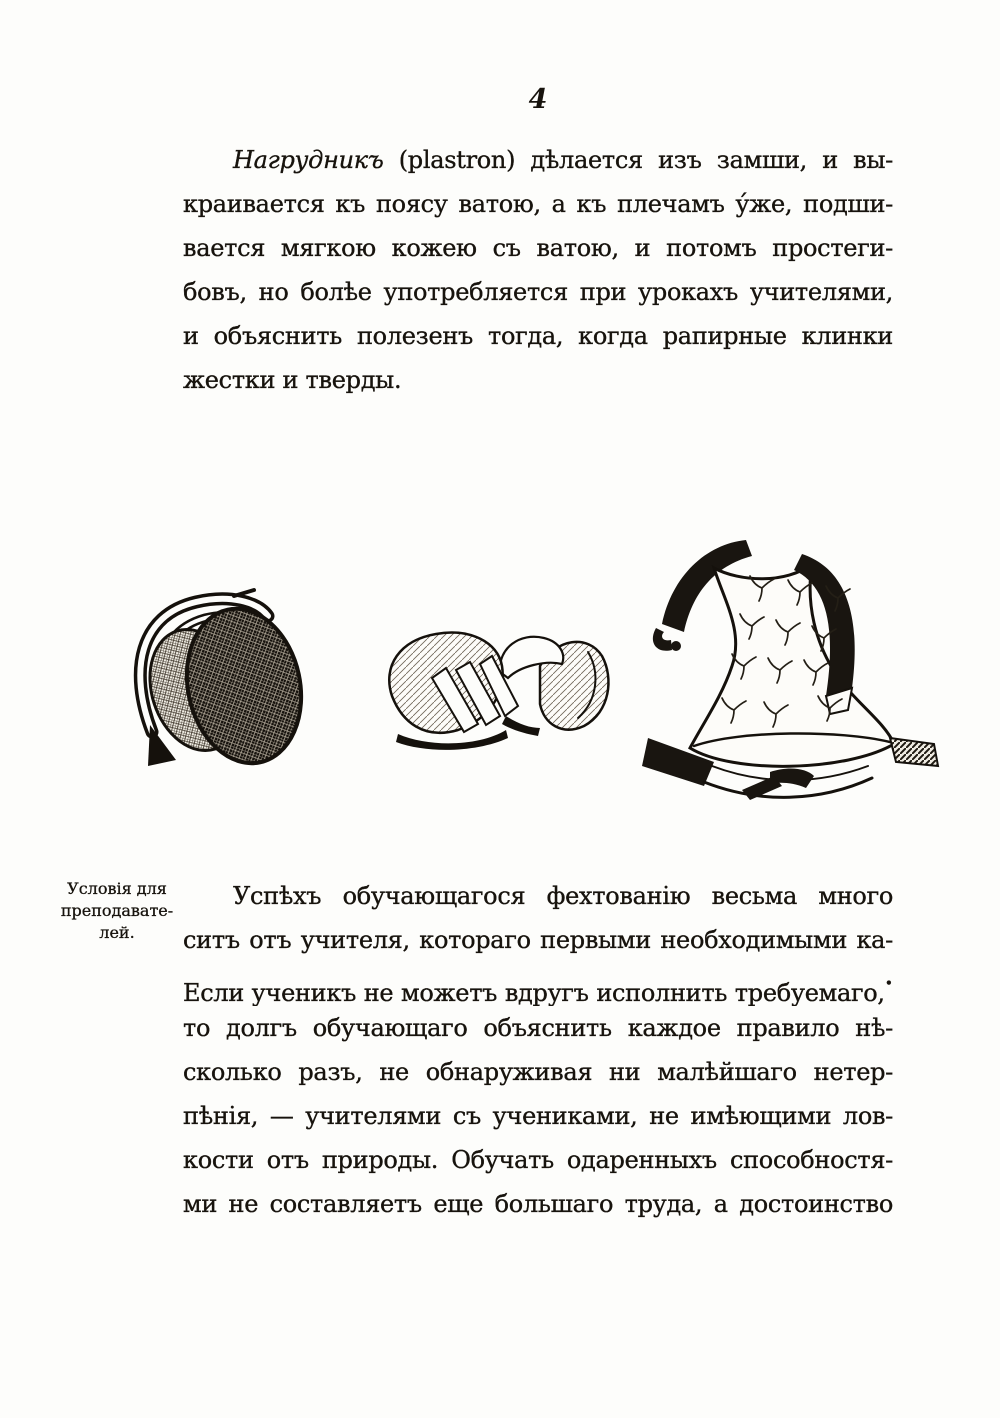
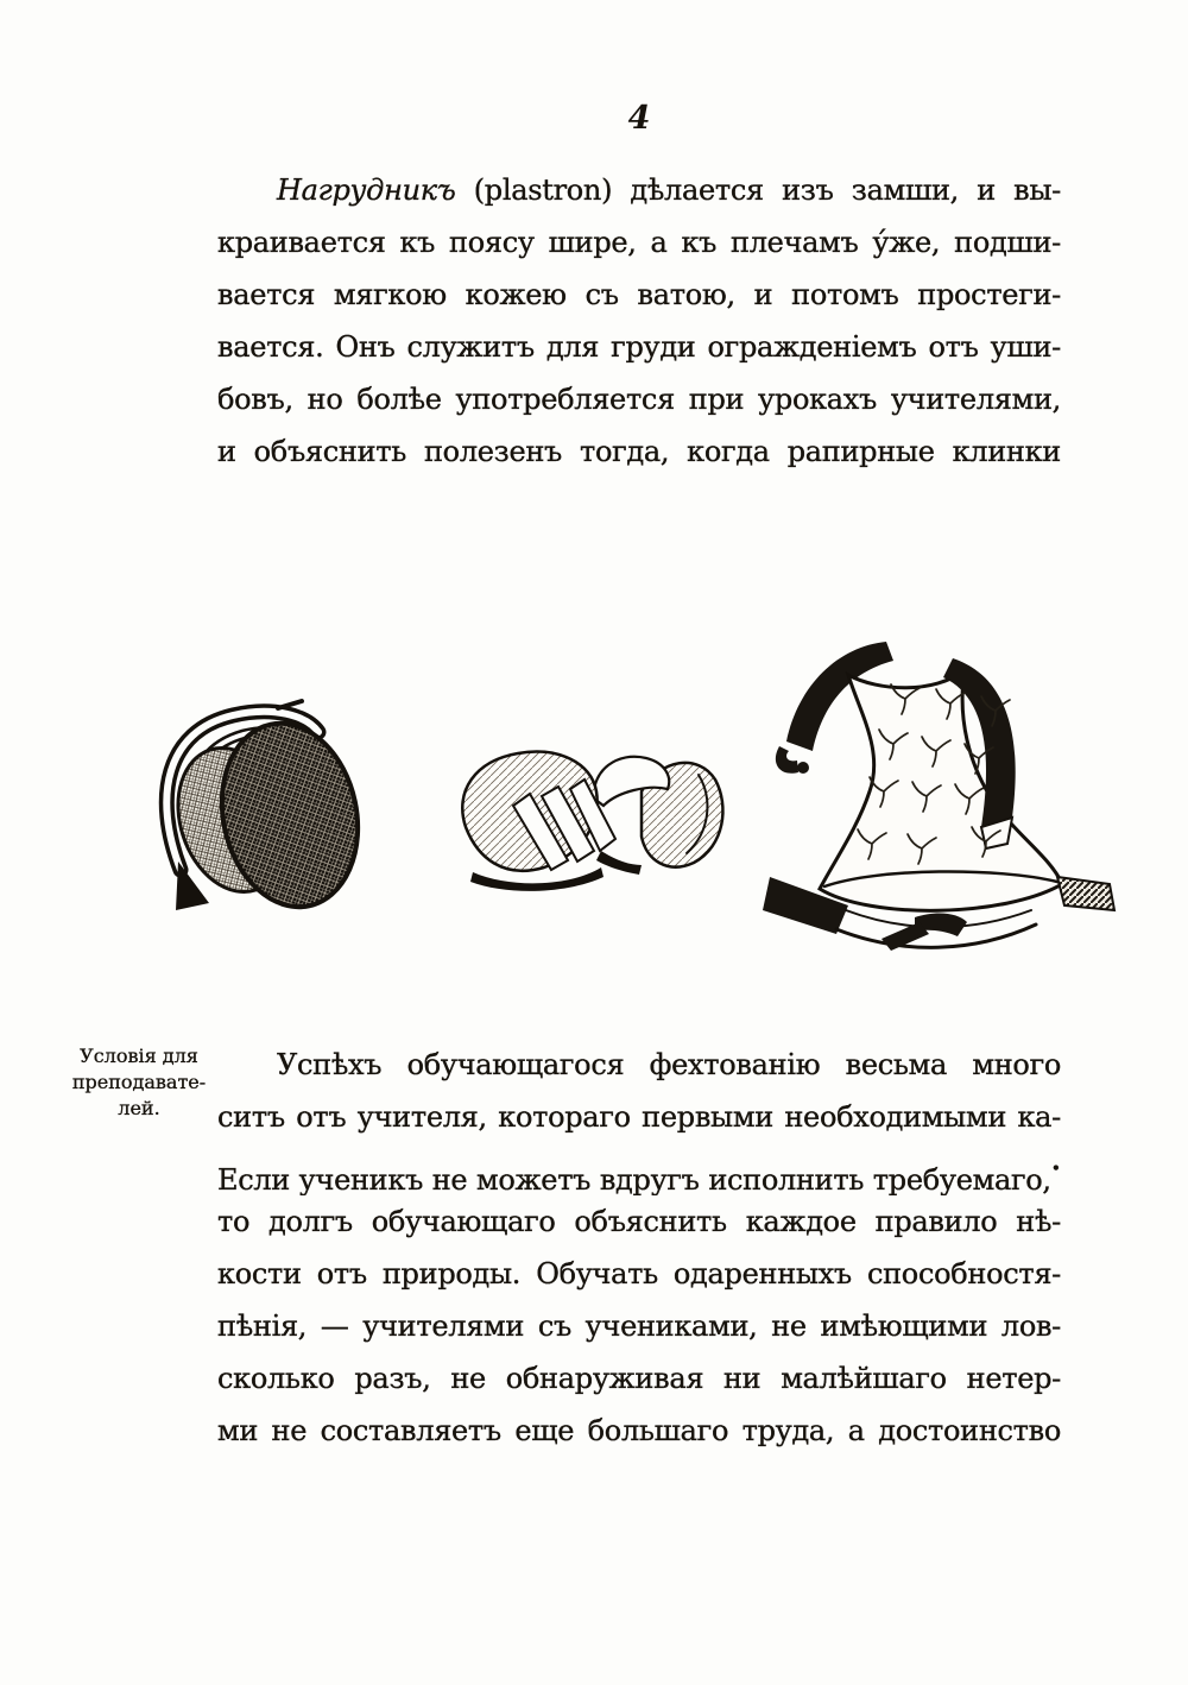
  4
  Нагрудникъ (plastron) дѣлается изъ замши, и вы-
- краивается къ поясу ватою, а къ плечамъ у́же, подши-
+ краивается къ поясу шире, а къ плечамъ у́же, подши-
  вается мягкою кожею съ ватою, и потомъ простеги-
+ вается. Онъ служитъ для груди огражденіемъ отъ уши-
  бовъ, но болѣе употребляется при урокахъ учителями,
  и объяснить полезенъ тогда, когда рапирные клинки
- жестки и тверды.
  Условія для
  преподавате-
  лей.
  Успѣхъ обучающагося фехтованію весьма много
  ситъ отъ учителя, котораго первыми необходимыми ка-
  Если ученикъ не можетъ вдругъ исполнить требуемаго,•
  то долгъ обучающаго объяснить каждое правило нѣ-
- сколько разъ, не обнаруживая ни малѣйшаго нетер-
+ кости отъ природы. Обучать одаренныхъ способностя-
  пѣнія, — учителями съ учениками, не имѣющими лов-
- кости отъ природы. Обучать одаренныхъ способностя-
+ сколько разъ, не обнаруживая ни малѣйшаго нетер-
  ми не составляетъ еще большаго труда, а достоинство
